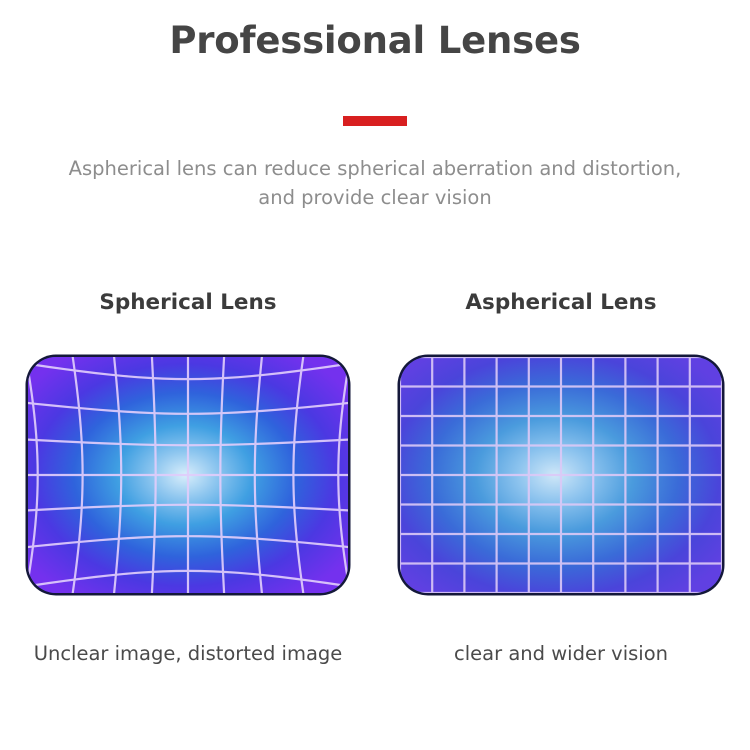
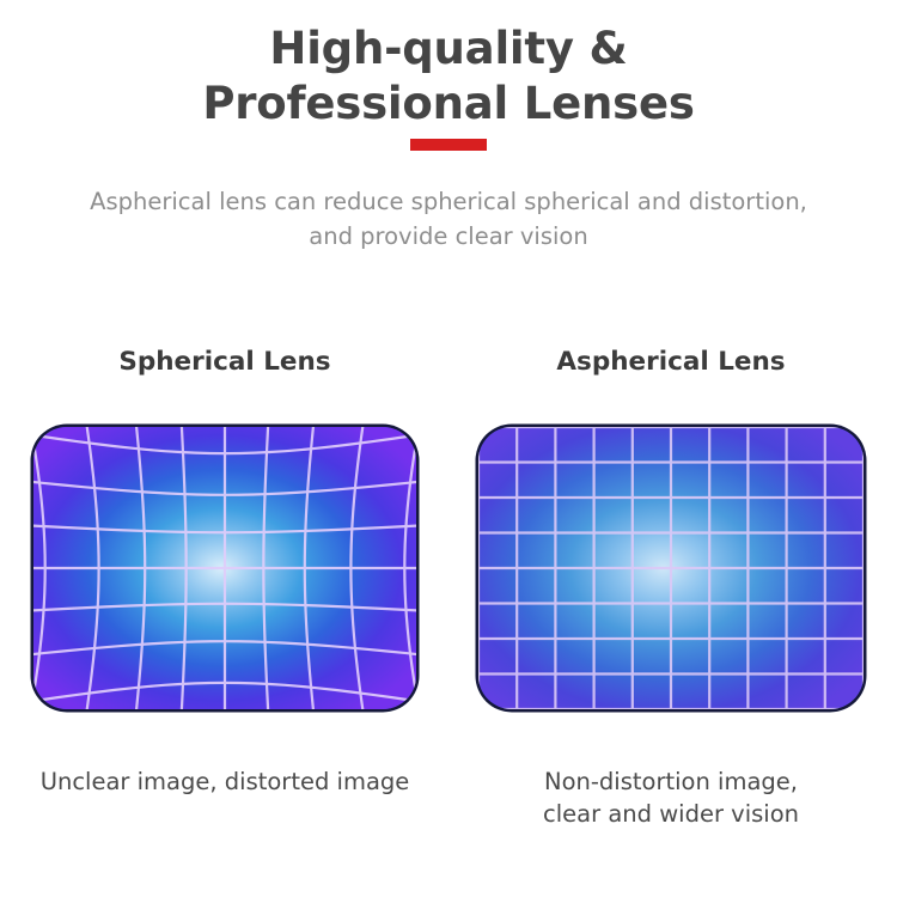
+ High-quality &
  Professional Lenses
- Aspherical lens can reduce spherical aberration and distortion,
+ Aspherical lens can reduce spherical spherical and distortion,
  and provide clear vision
  Spherical Lens
  Unclear image, distorted image
  Aspherical Lens
+ Non-distortion image,
  clear and wider vision
